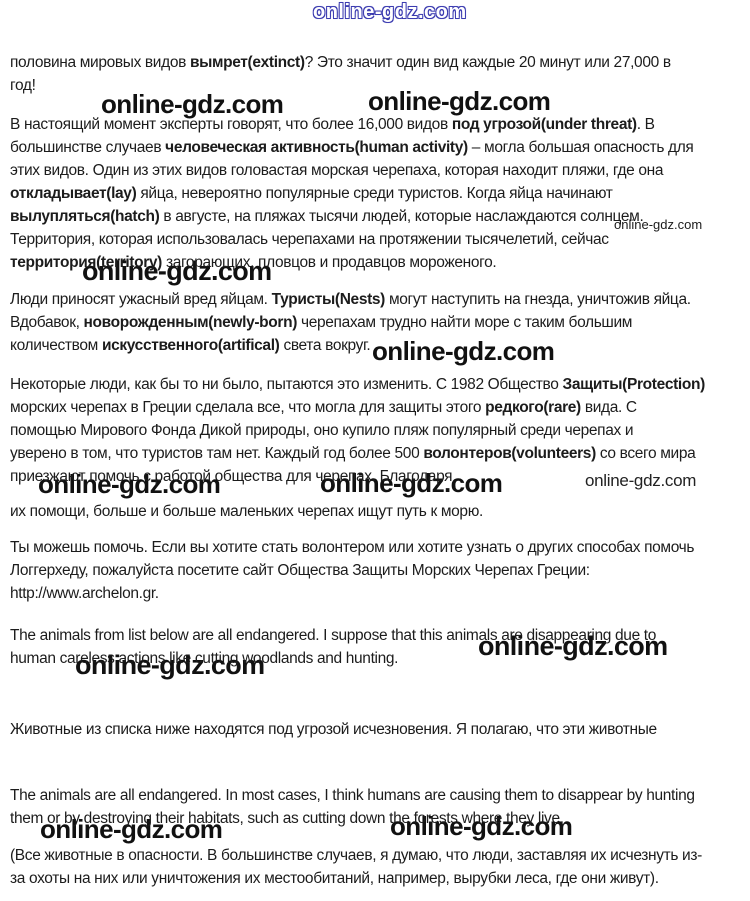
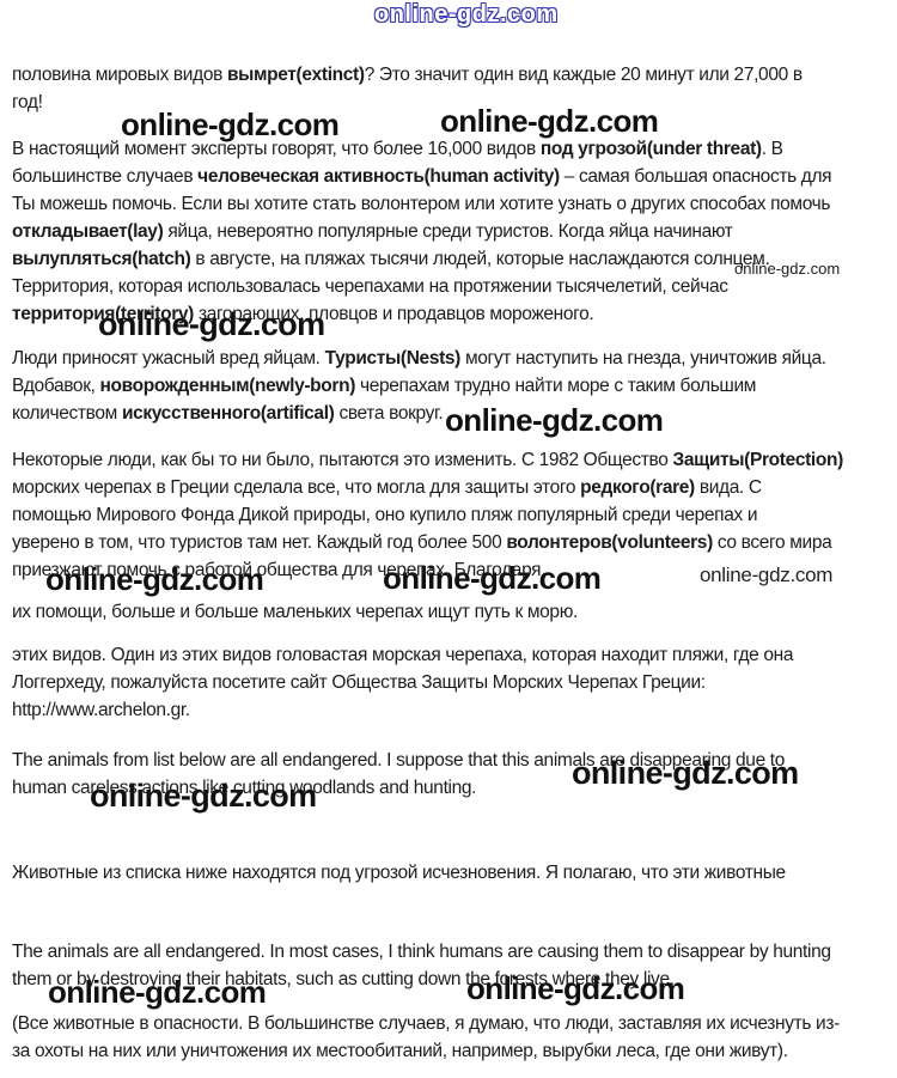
  online-gdz.com
  online-gdz.com
  online-gdz.com
  online-gdz.com
  online-gdz.com
  online-gdz.com
  online-gdz.com
  online-gdz.com
  online-gdz.com
  online-gdz.com
  online-gdz.com
  online-gdz.com
  online-gdz.com
  половина мировых видов вымрет(extinct)? Это значит один вид каждые 20 минут или 27,000 в
  год!
  В настоящий момент эксперты говорят, что более 16,000 видов под угрозой(under threat). В
- большинстве случаев человеческая активность(human activity) – могла большая опасность для
+ большинстве случаев человеческая активность(human activity) – самая большая опасность для
- этих видов. Один из этих видов головастая морская черепаха, которая находит пляжи, где она
+ Ты можешь помочь. Если вы хотите стать волонтером или хотите узнать о других способах помочь
  откладывает(lay) яйца, невероятно популярные среди туристов. Когда яйца начинают
  вылупляться(hatch) в августе, на пляжах тысячи людей, которые наслаждаются солнцем.
  Территория, которая использовалась черепахами на протяжении тысячелетий, сейчас
  территория(territory) загорающих, пловцов и продавцов мороженого.
  Люди приносят ужасный вред яйцам. Туристы(Nests) могут наступить на гнезда, уничтожив яйца.
  Вдобавок, новорожденным(newly-born) черепахам трудно найти море с таким большим
  количеством искусственного(artifical) света вокруг.
  Некоторые люди, как бы то ни было, пытаются это изменить. С 1982 Общество Защиты(Protection)
  морских черепах в Греции сделала все, что могла для защиты этого редкого(rare) вида. С
  помощью Мирового Фонда Дикой природы, оно купило пляж популярный среди черепах и
  уверено в том, что туристов там нет. Каждый год более 500 волонтеров(volunteers) со всего мира
  приезжают помочь с работой общества для черепах. Благодаря
  их помощи, больше и больше маленьких черепах ищут путь к морю.
- Ты можешь помочь. Если вы хотите стать волонтером или хотите узнать о других способах помочь
+ этих видов. Один из этих видов головастая морская черепаха, которая находит пляжи, где она
  Логгерхеду, пожалуйста посетите сайт Общества Защиты Морских Черепах Греции:
  http://www.archelon.gr.
  The animals from list below are all endangered. I suppose that this animals are disappearing due to
  human careless actions like cutting woodlands and hunting.
  Животные из списка ниже находятся под угрозой исчезновения. Я полагаю, что эти животные
  The animals are all endangered. In most cases, I think humans are causing them to disappear by hunting
  them or by destroying their habitats, such as cutting down the forests where they live.
  (Все животные в опасности. В большинстве случаев, я думаю, что люди, заставляя их исчезнуть из-
  за охоты на них или уничтожения их местообитаний, например, вырубки леса, где они живут).
